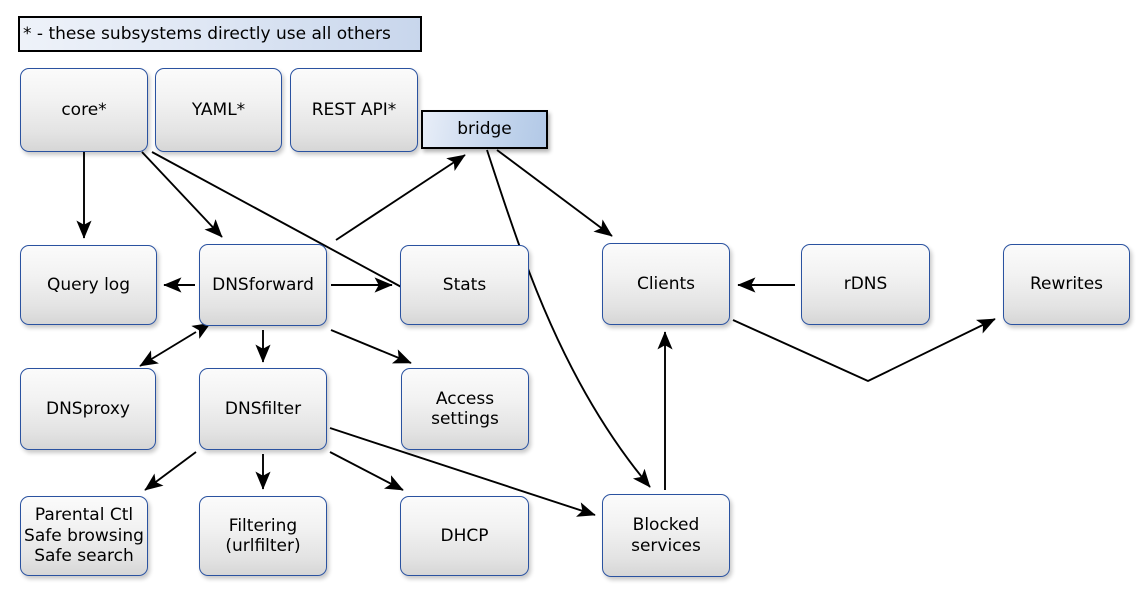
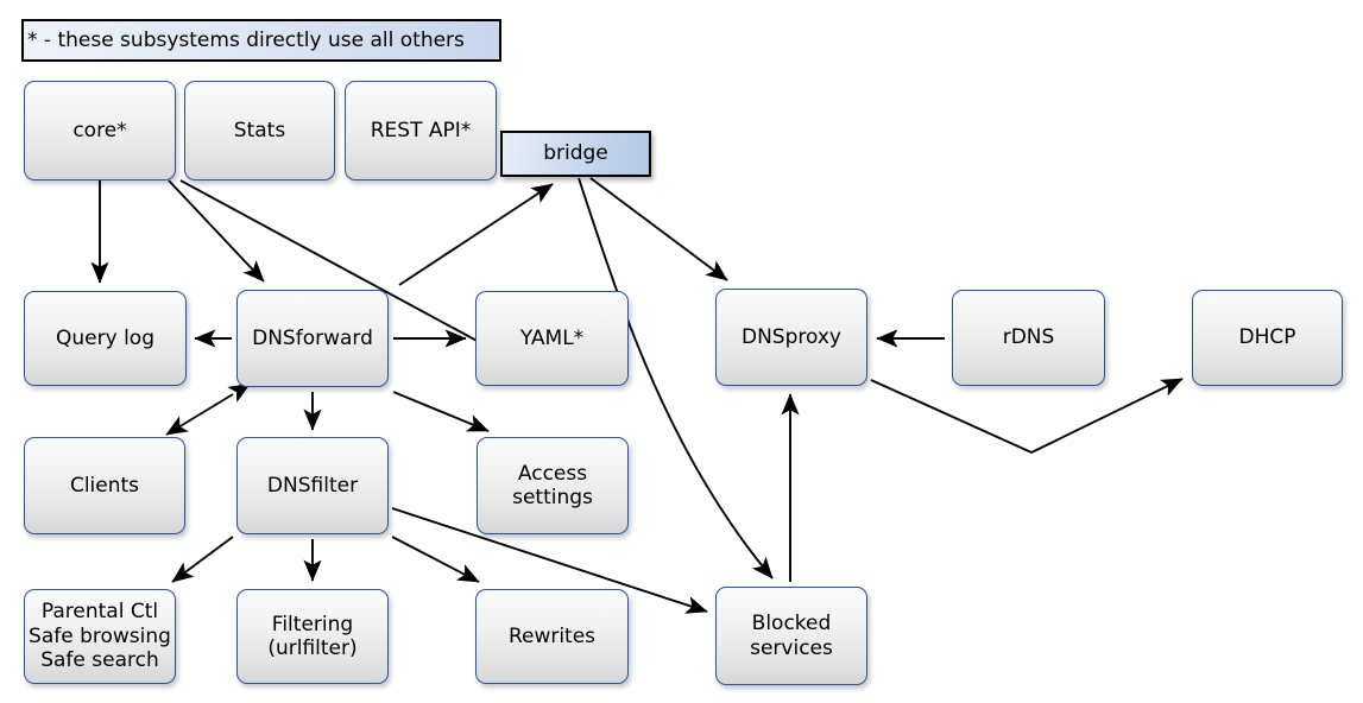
  * - these subsystems directly use all others
  core*
- YAML*
+ Stats
  REST API*
  bridge
  Query log
  DNSforward
- Stats
+ YAML*
- Clients
+ DNSproxy
  rDNS
- Rewrites
+ DHCP
- DNSproxy
+ Clients
  DNSfilter
  Access
  settings
  Parental Ctl
  Safe browsing
  Safe search
  Filtering
  (urlfilter)
- DHCP
+ Rewrites
  Blocked
  services
